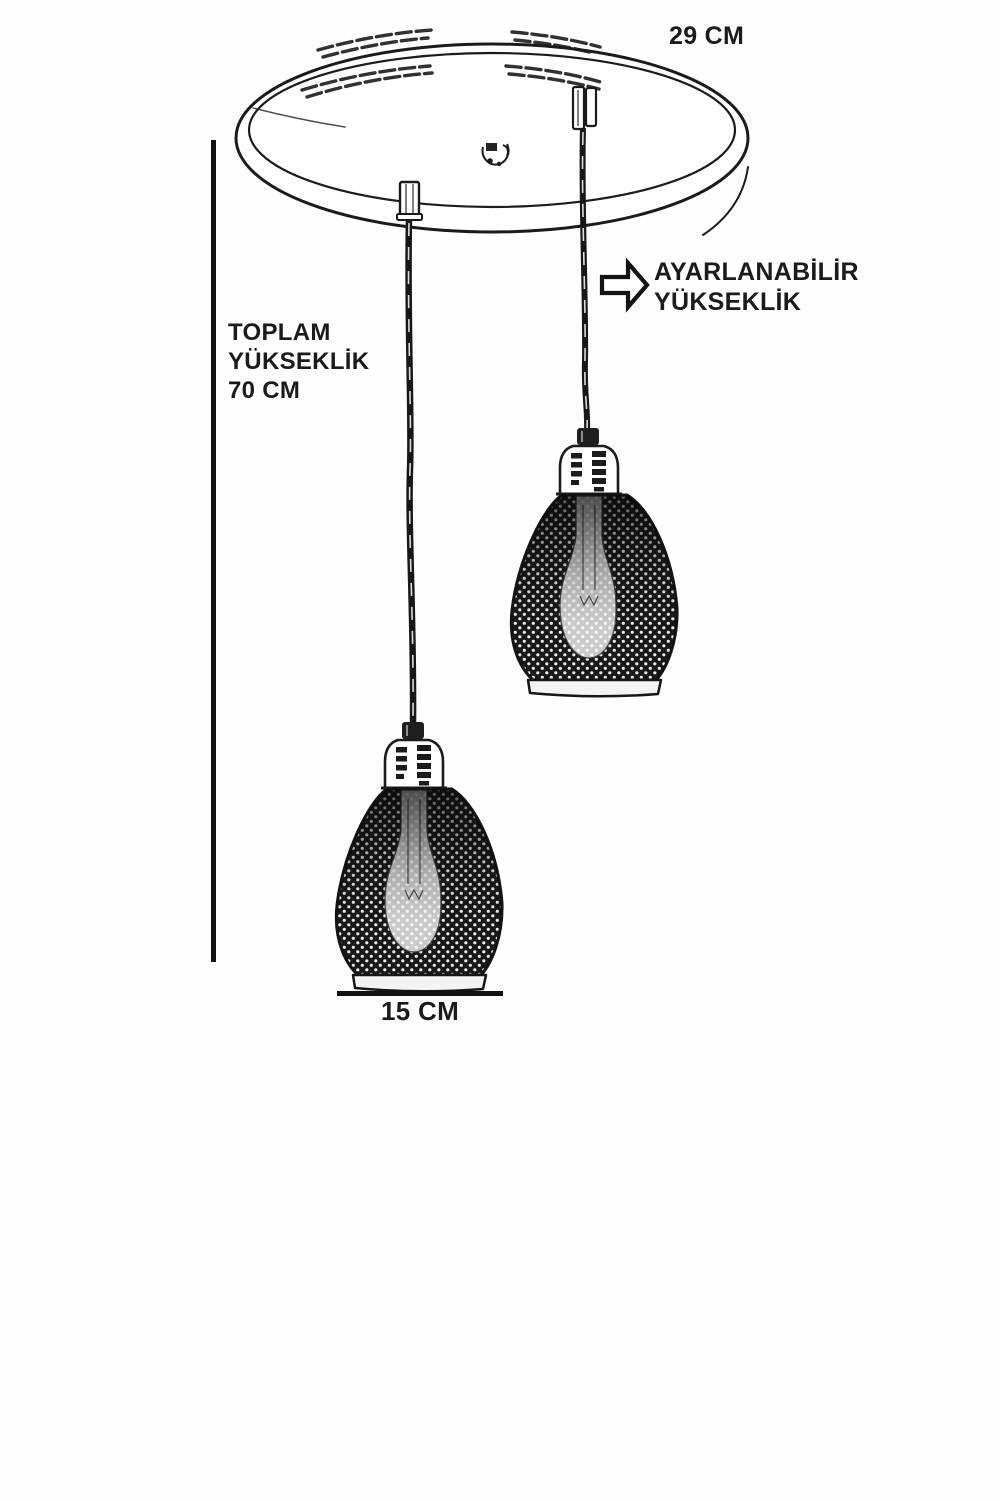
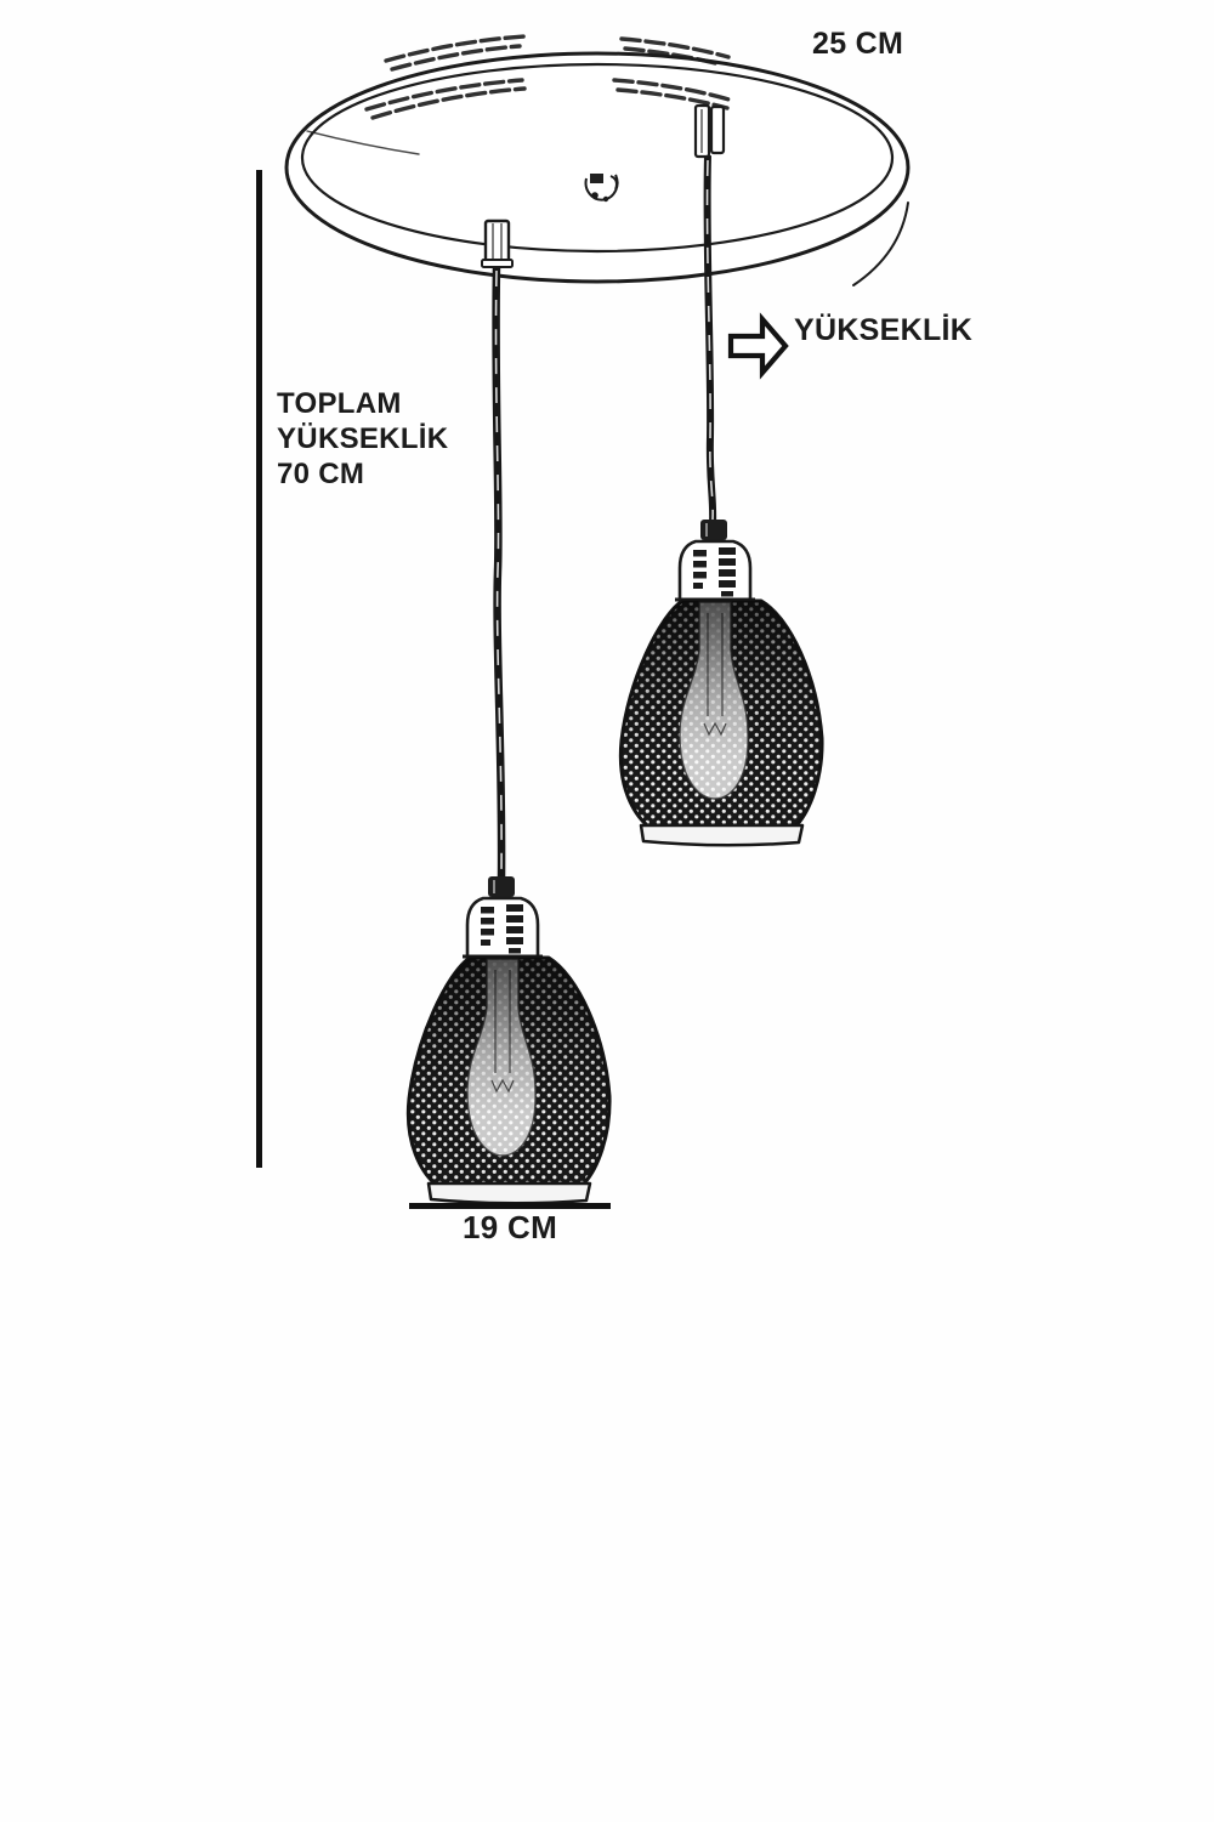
- 29 CM
+ 25 CM
  TOPLAM
  YÜKSEKLİK
  70 CM
- AYARLANABİLİR
  YÜKSEKLİK
- 15 CM
+ 19 CM
